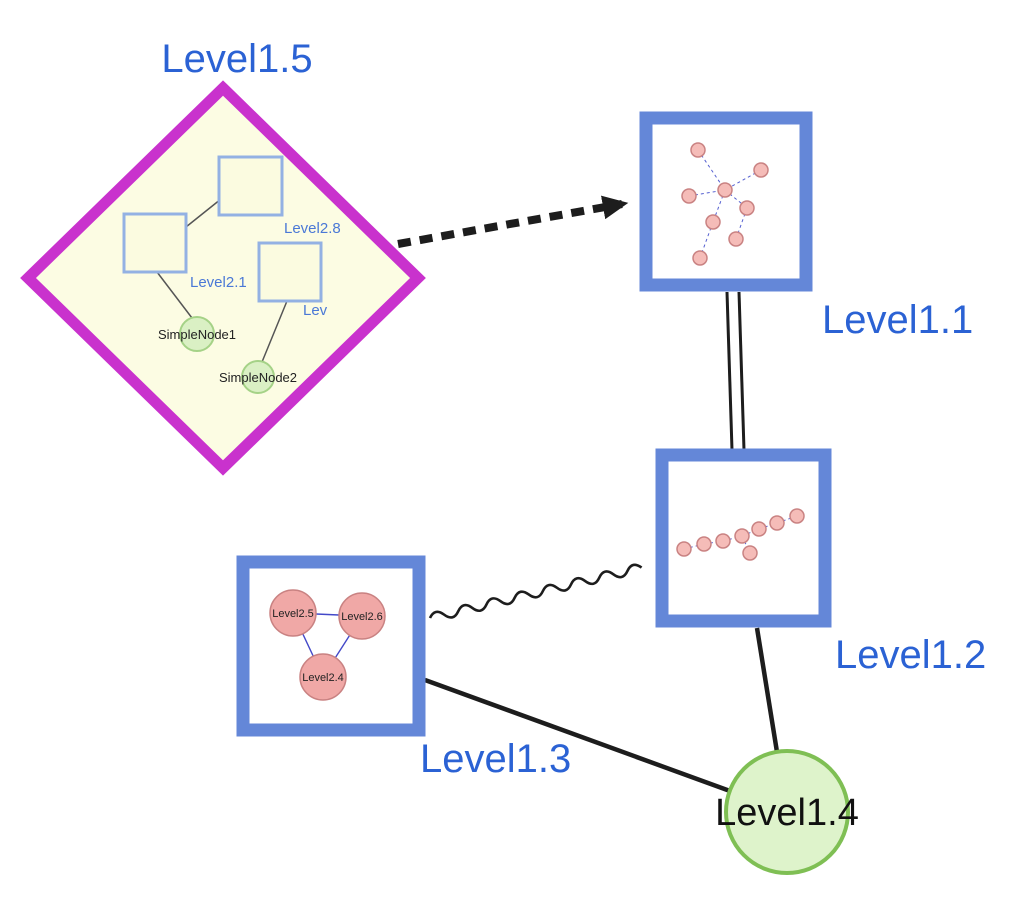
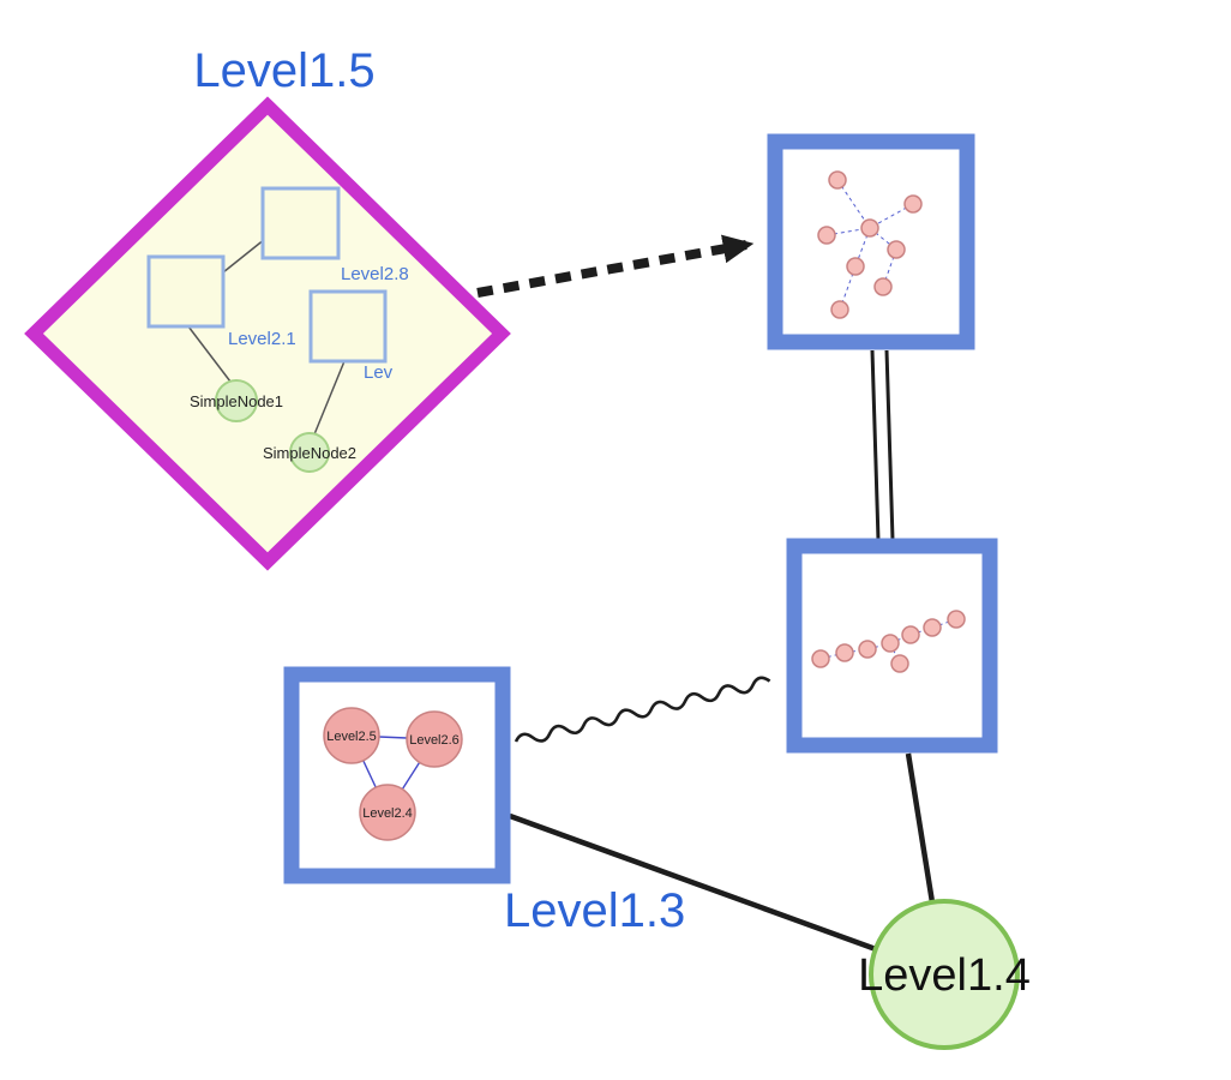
  Level1.5
  Level2.8
  Level2.1
  Lev
  SimpleNode1
  SimpleNode2
- Level1.1
- Level1.2
  Level2.5
  Level2.6
  Level2.4
  Level1.3
  Level1.4
